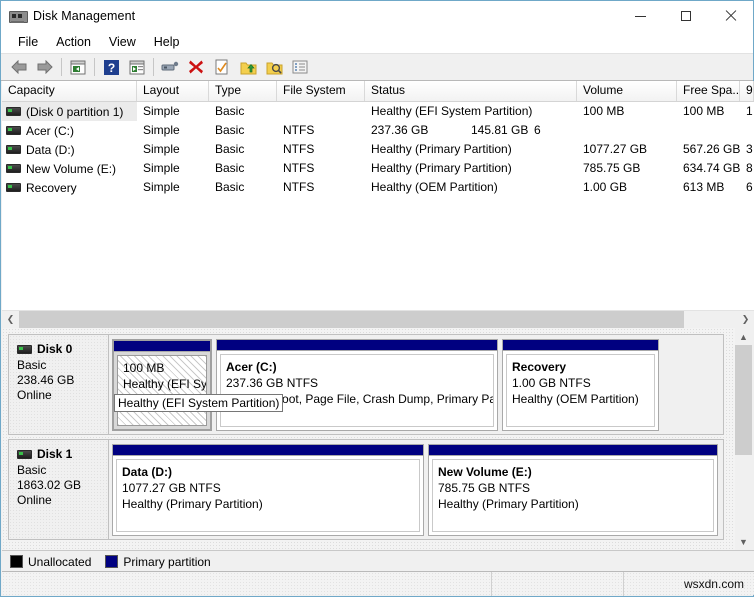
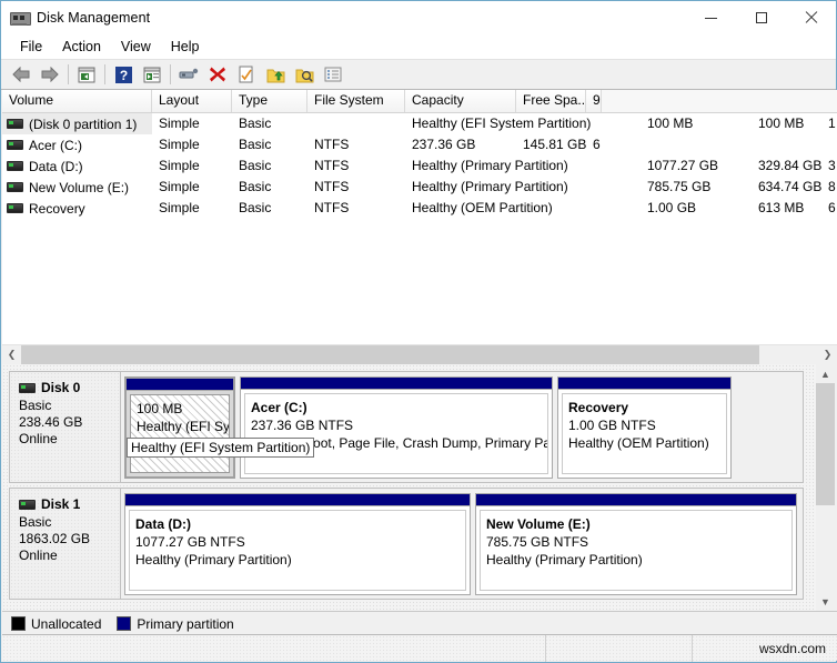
  Disk Management
  File
  Action
  View
  Help
  ?
- Capacity
+ Volume
  Layout
  Type
  File System
- Status
- Volume
+ Capacity
  Free Spa..
  9
  (Disk 0 partition 1)
  Simple
  Basic
  Healthy (EFI System Partition)
  100 MB
  100 MB
  1
  Acer (C:)
  Simple
  Basic
  NTFS
  237.36 GB
  145.81 GB
  6
  Data (D:)
  Simple
  Basic
  NTFS
  Healthy (Primary Partition)
  1077.27 GB
- 567.26 GB
+ 329.84 GB
  3
  New Volume (E:)
  Simple
  Basic
  NTFS
  Healthy (Primary Partition)
  785.75 GB
  634.74 GB
  8
  Recovery
  Simple
  Basic
  NTFS
  Healthy (OEM Partition)
  1.00 GB
  613 MB
  6
  ❮
  ❯
  Disk 0
  Basic
  238.46 GB
  Online
  100 MB
  Acer (C:)
  237.36 GB NTFS
  oot, Page File, Crash Dump, Primary Pa
  Recovery
  1.00 GB NTFS
  Healthy (OEM Partition)
  Disk 1
  Basic
  1863.02 GB
  Online
  Data (D:)
  1077.27 GB NTFS
  Healthy (Primary Partition)
  New Volume (E:)
  785.75 GB NTFS
  Healthy (Primary Partition)
  ▲
  ▼
  Healthy (EFI System Partition)
  Unallocated
  Primary partition
  wsxdn.com
